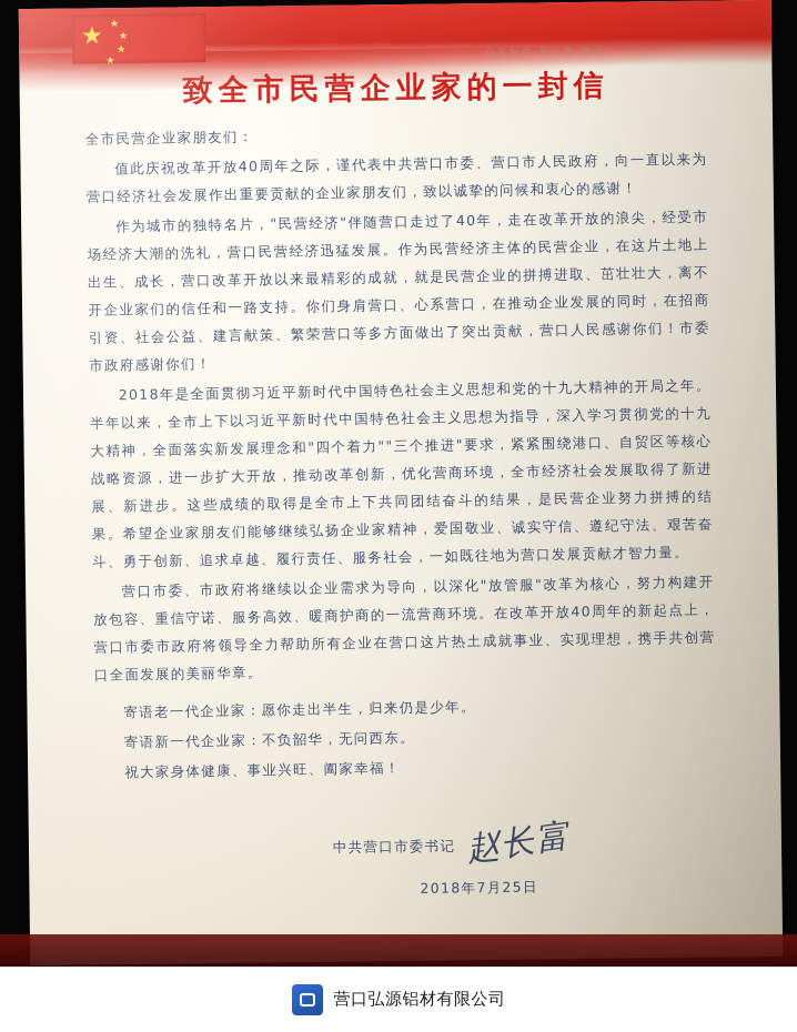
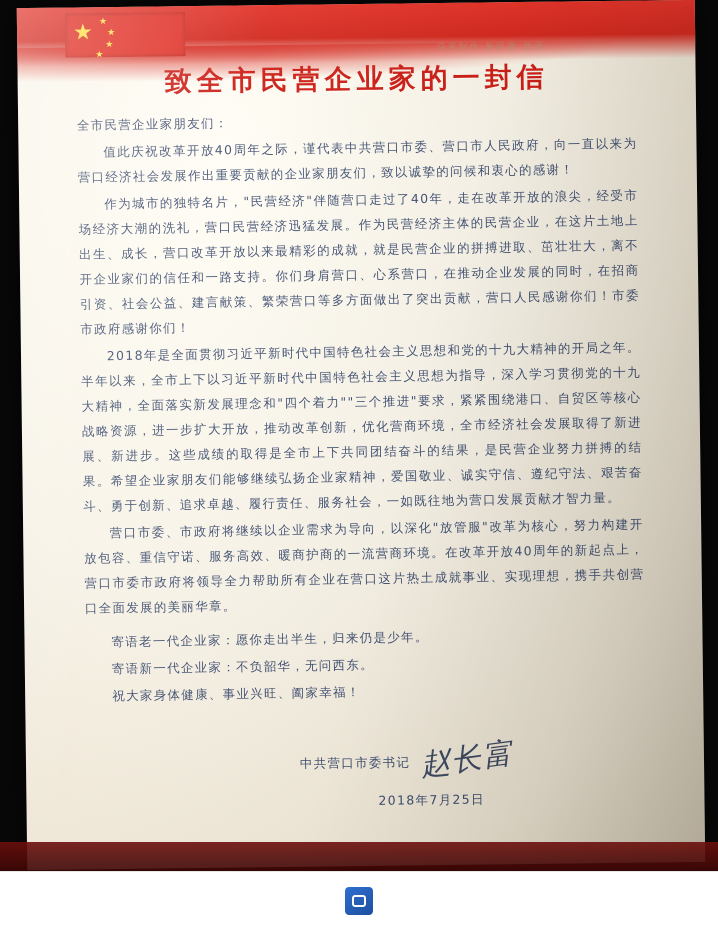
- 营口弘源铝材有限公司
